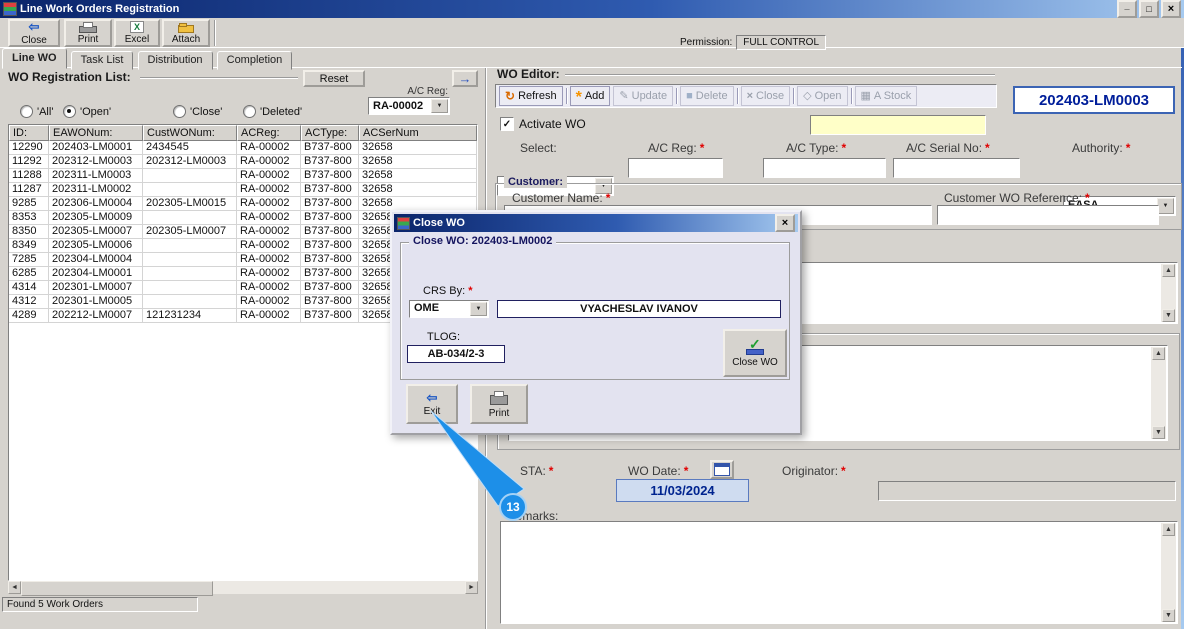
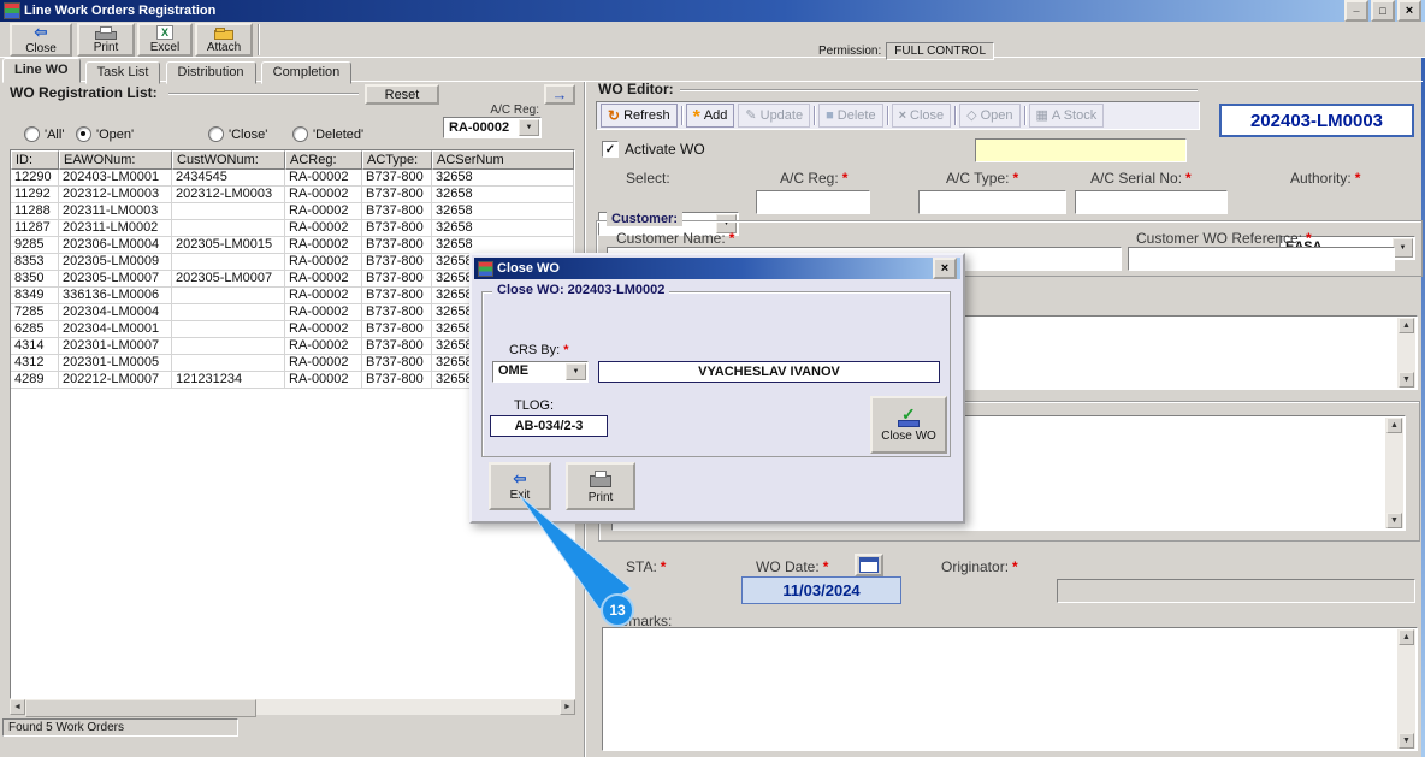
  Line Work Orders Registration
  Close
  Print
  Excel
  Attach
  Permission:
  FULL CONTROL
  Line WO Task List Distribution Completion
  WO Registration List:
  Reset
  →
  A/C Reg:
  RA-00002
  'All'
  'Open'
  'Close'
  'Deleted'
  ID:
  EAWONum:
  CustWONum:
  ACReg:
  ACType:
  ACSerNum
  12290
  202403-LM0001
  2434545
  RA-00002
  B737-800
  32658
  11292
  202312-LM0003
  202312-LM0003
  RA-00002
  B737-800
  32658
  11288
  202311-LM0003
  RA-00002
  B737-800
  32658
  11287
  202311-LM0002
  RA-00002
  B737-800
  32658
  9285
  202306-LM0004
  202305-LM0015
  RA-00002
  B737-800
  32658
  8353
  202305-LM0009
  RA-00002
  B737-800
  3265
  8350
  202305-LM0007
  202305-LM0007
  RA-00002
  B737-800
  3265
  8349
- 202305-LM0006
+ 336136-LM0006
  RA-00002
  B737-800
  3265
  7285
  202304-LM0004
  RA-00002
  B737-800
  3265
  6285
  202304-LM0001
  RA-00002
  B737-800
  3265
  4314
  202301-LM0007
  RA-00002
  B737-800
  3265
  4312
  202301-LM0005
  RA-00002
  B737-800
  3265
  4289
  202212-LM0007
  121231234
  RA-00002
  B737-800
  3265
  Found 5 Work Orders
  WO Editor:
  Refresh
  Add
  Update
  Delete
  Close
  Open
  A Stock
  202403-LM0003
  Activate WO
  Select:
  A/C Reg: *
  A/C Type: *
  A/C Serial No: *
  Authority: *
  Customer:
  Customer Name: *
  Customer WO Reference: *
  STA: *
  WO Date: *
  Originator: *
  11/03/2024
  marks:
  Close WO
  Close WO: 202403-LM0002
  CRS By: *
  OME
  VYACHESLAV IVANOV
  TLOG:
  AB-034/2-3
  Close WO
  Exit
  Print
  13
